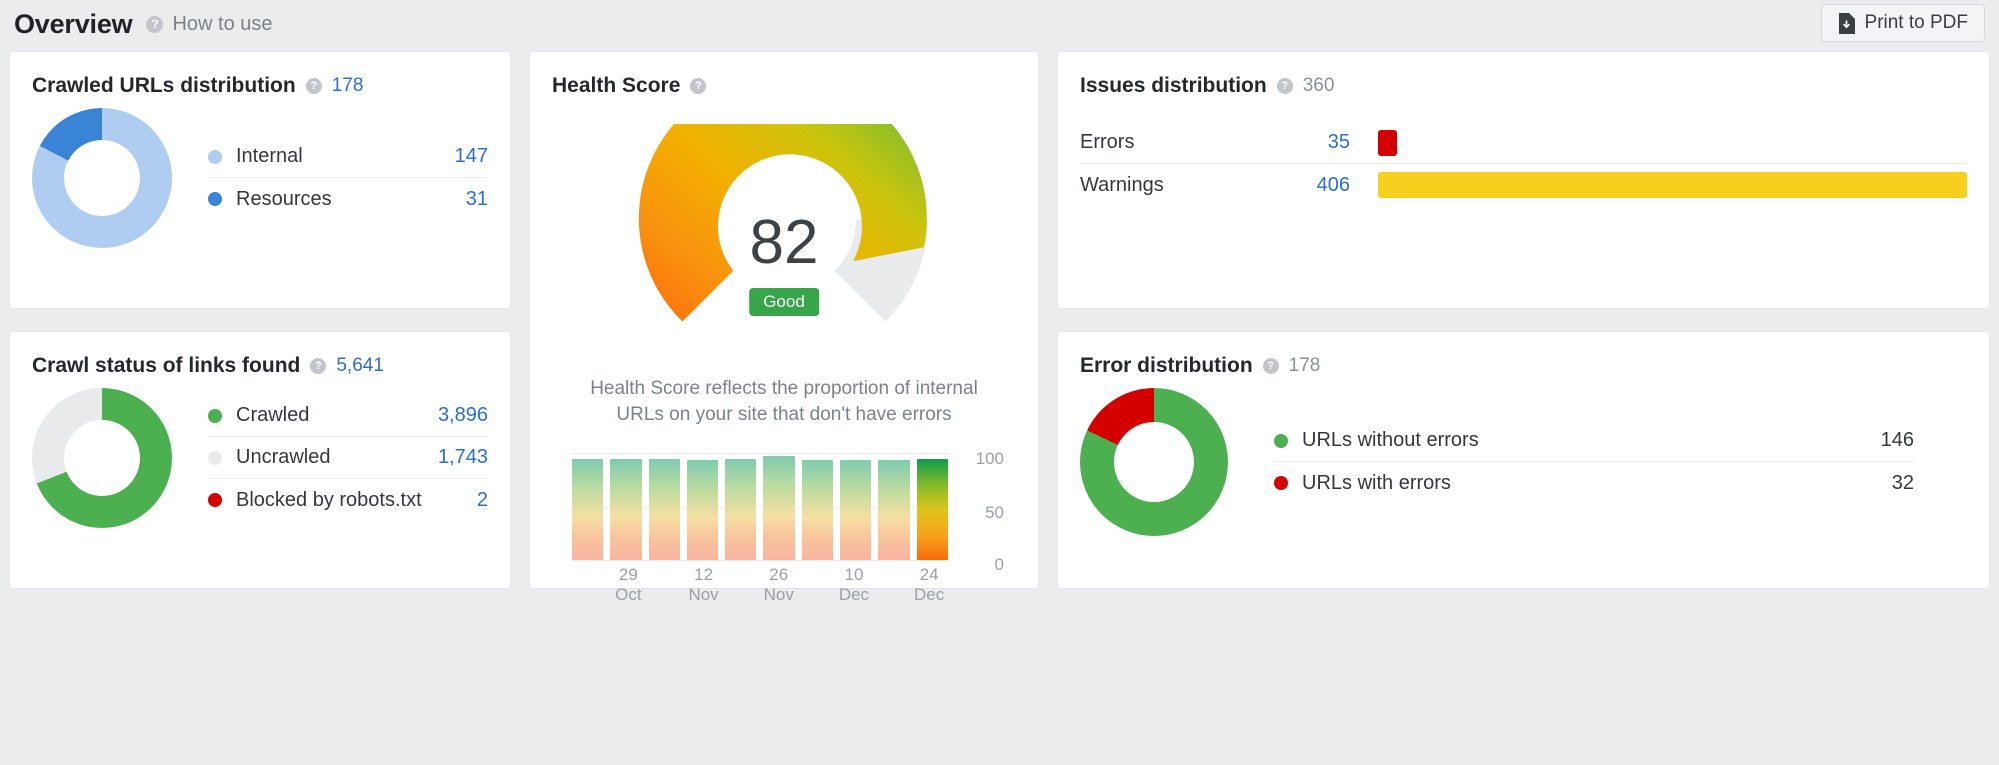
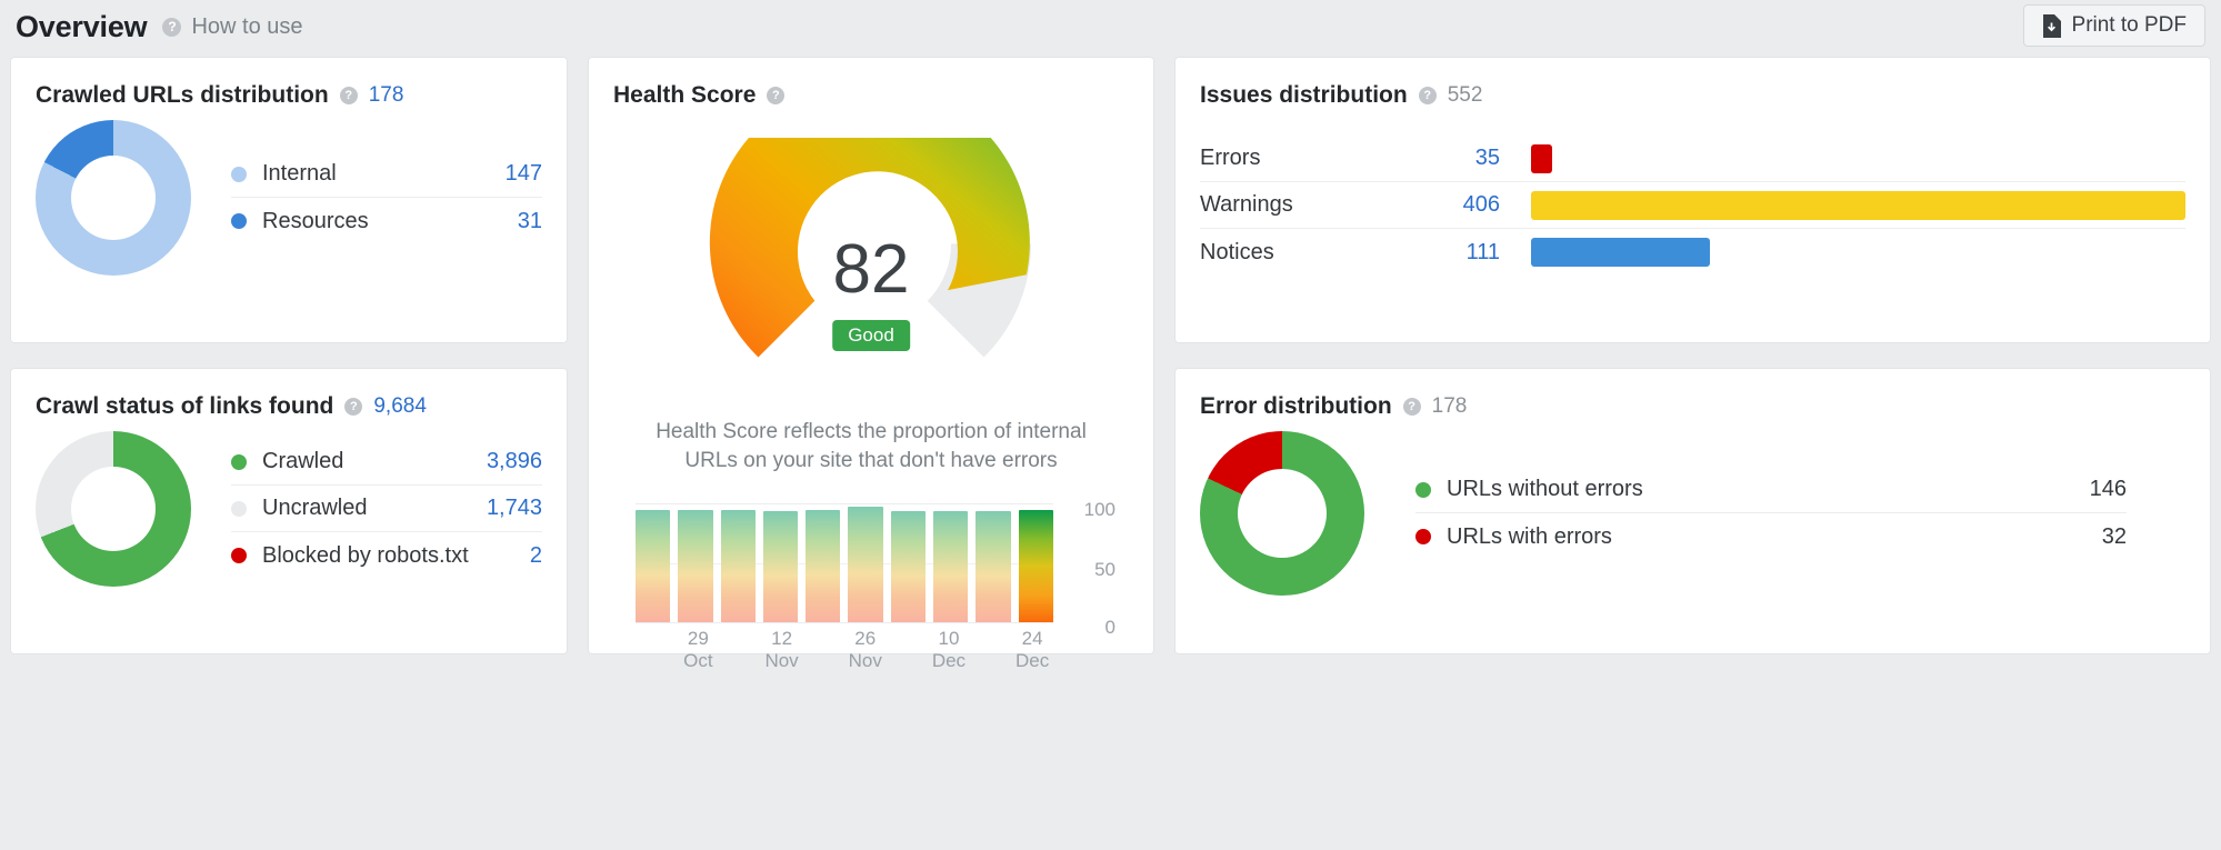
  Overview
  ?
  How to use
  Print to PDF
  Crawled URLs distribution
  ?
  178
  Internal
  147
  Resources
  31
  Crawl status of links found
  ?
- 5,641
+ 9,684
  Crawled
  3,896
  Uncrawled
  1,743
  Blocked by robots.txt
  2
  Health Score
  ?
  82
  Good
  Health Score reflects the proportion of internal URLs on your site that don't have errors
  100
  50
  0
  29 Oct
  12 Nov
  26 Nov
  10 Dec
  24 Dec
  Issues distribution
  ?
- 360
+ 552
  Errors
  35
  Warnings
  406
+ Notices
+ 111
  Error distribution
  ?
  178
  URLs without errors
  146
  URLs with errors
  32
